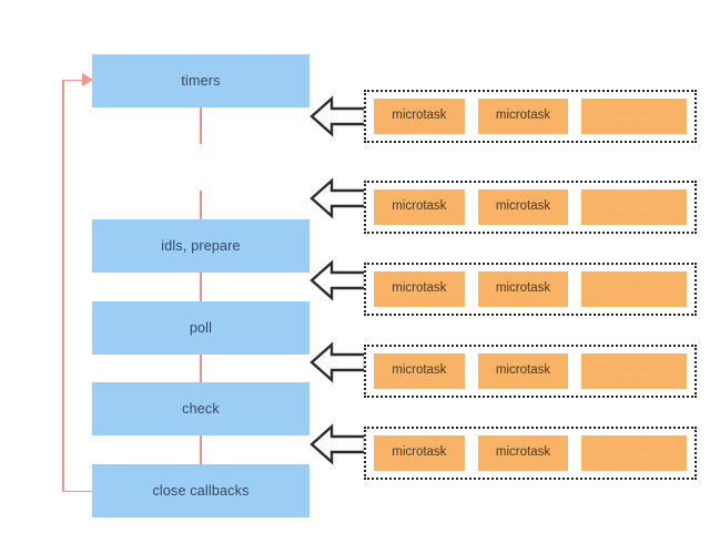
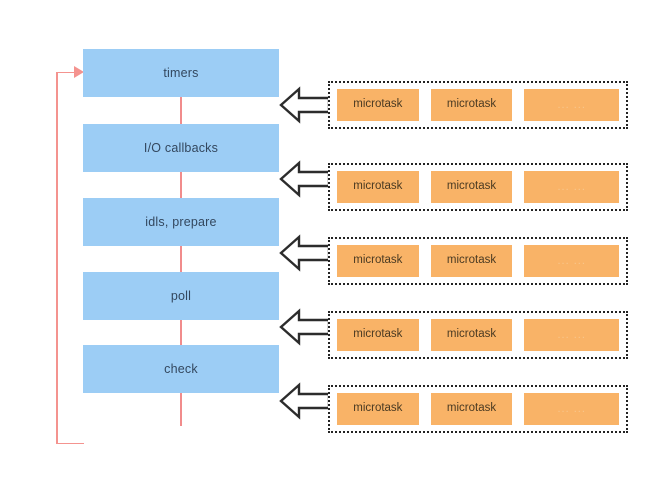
  timers
+ I/O callbacks
  idls, prepare
  poll
  check
- close callbacks
  microtask
  microtask
  ... ...
  microtask
  microtask
  ... ...
  microtask
  microtask
  ... ...
  microtask
  microtask
  ... ...
  microtask
  microtask
  ... ...
